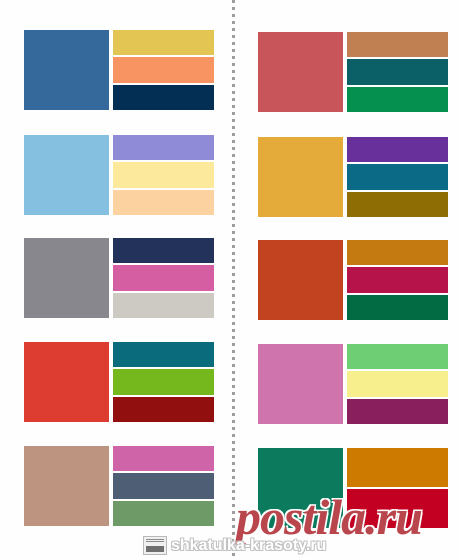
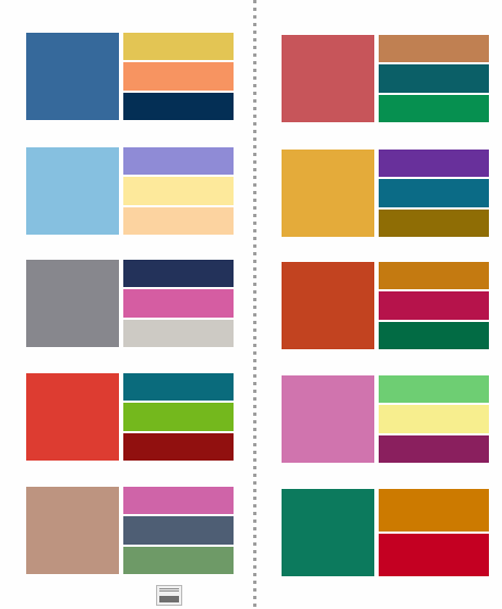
- postila.ru
- shkatulka-krasoty.ru
